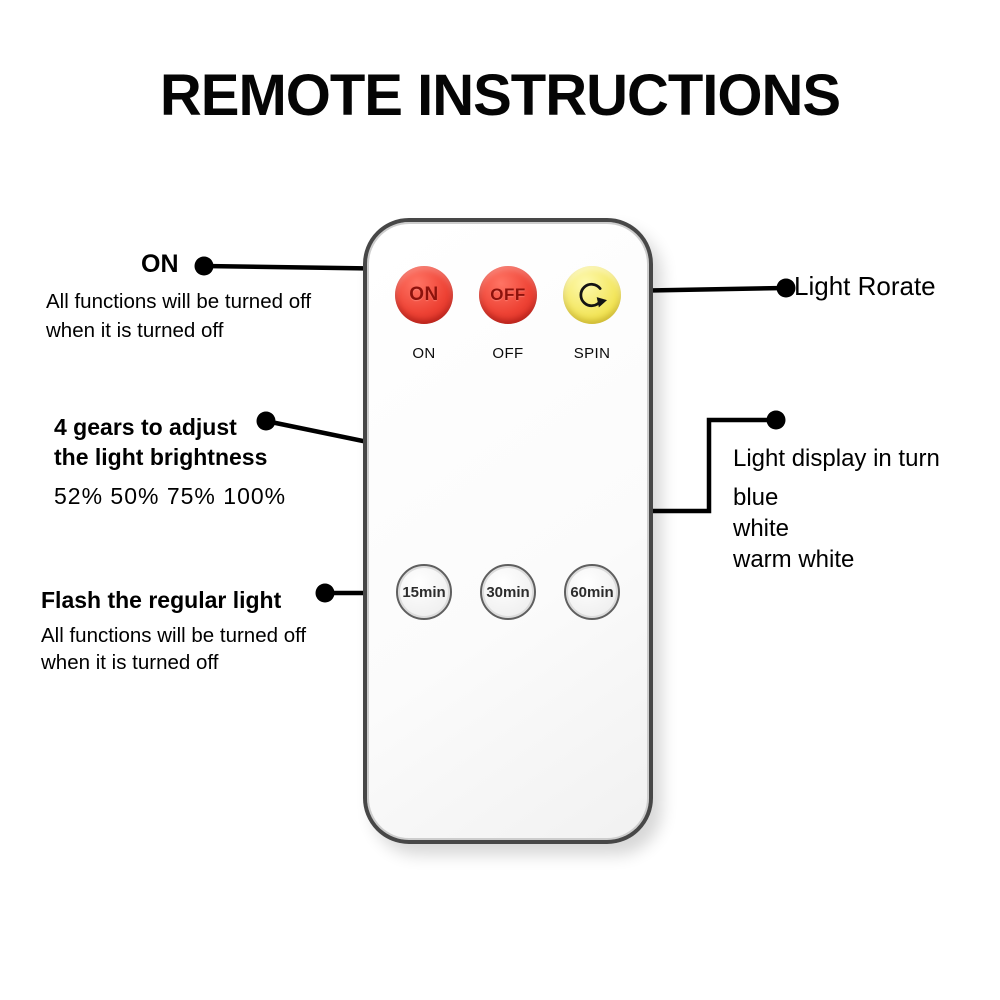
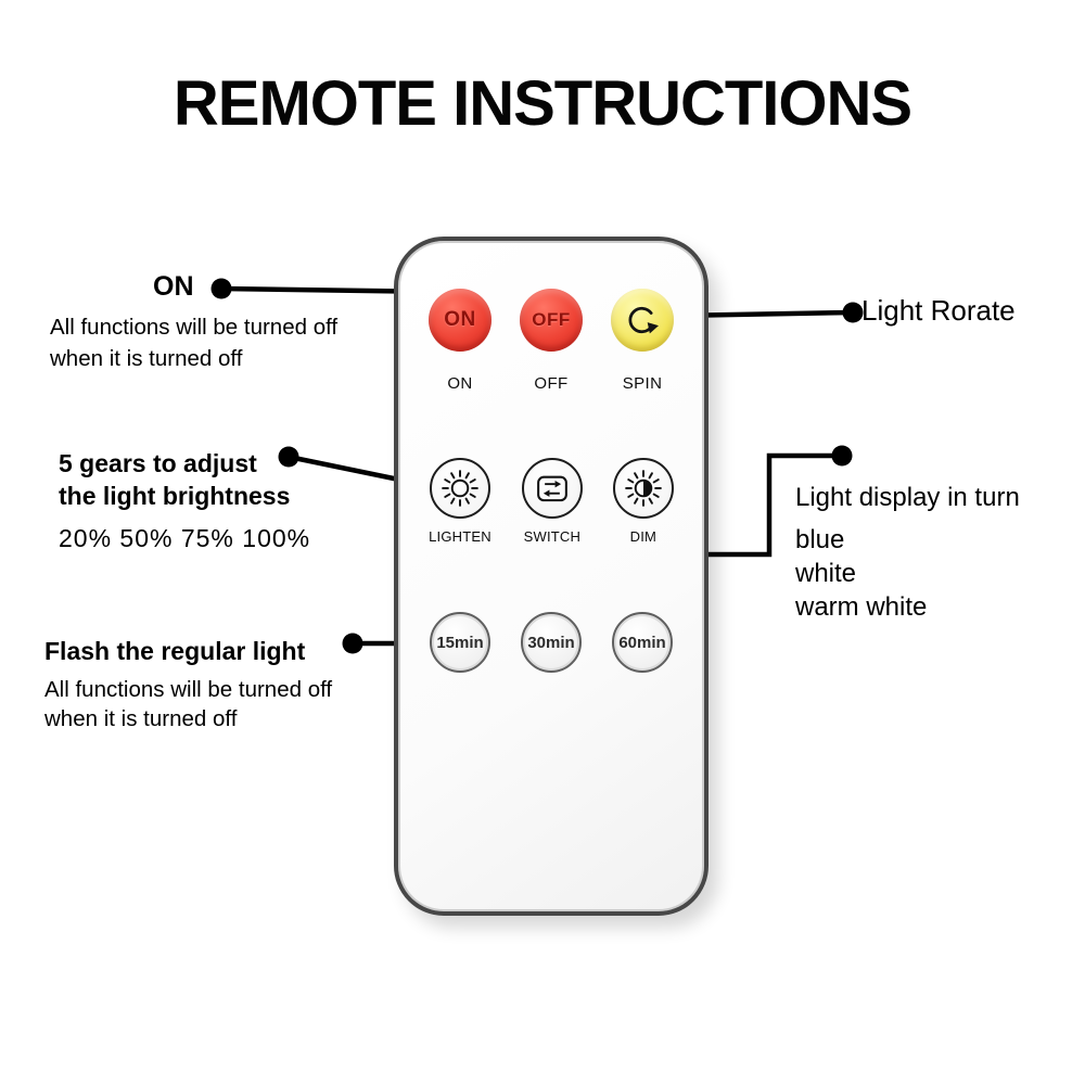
  REMOTE INSTRUCTIONS
  ON
  ON
  OFF
  OFF
  SPIN
+ LIGHTEN
+ SWITCH
+ DIM
  15min
  30min
  60min
  ON
  All functions will be turned off
  when it is turned off
  Light Rorate
- 4 gears to adjust
+ 5 gears to adjust
  the light brightness
- 52% 50% 75% 100%
+ 20% 50% 75% 100%
  Light display in turn
  blue
  white
  warm white
  Flash the regular light
  All functions will be turned off
  when it is turned off
